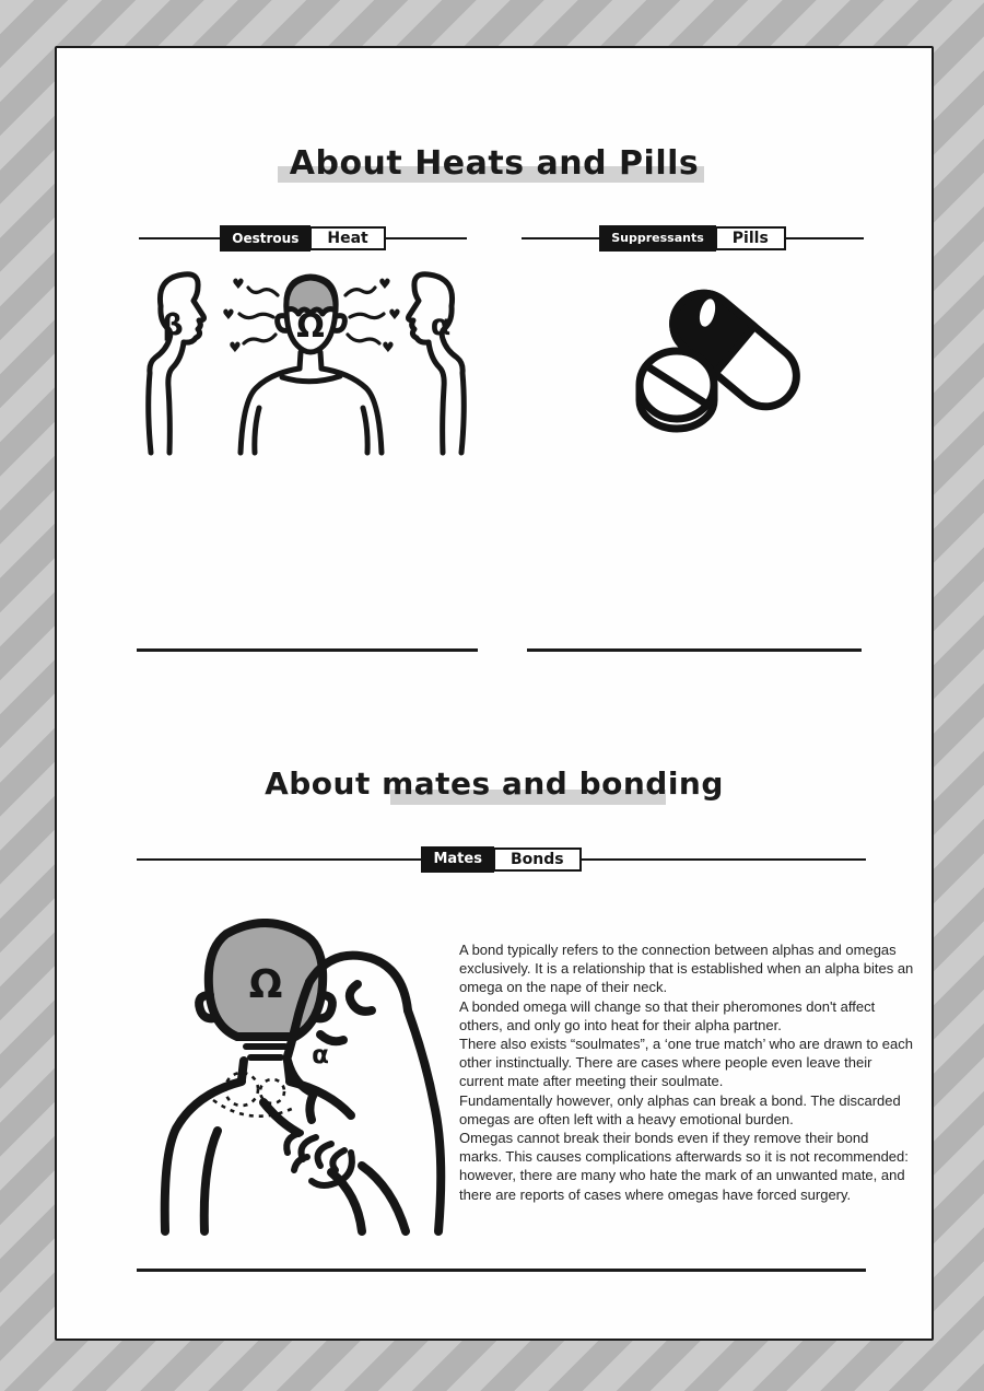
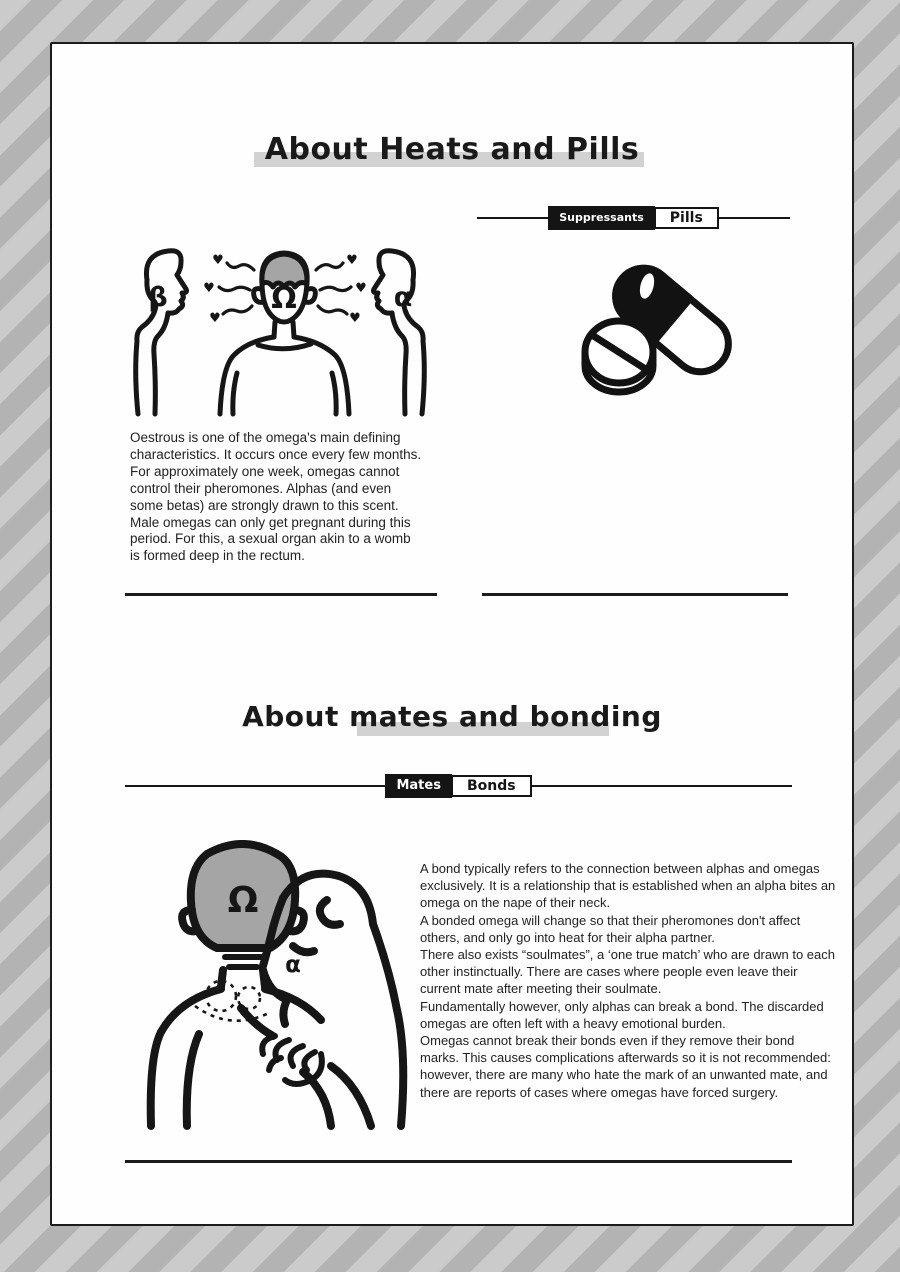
  About Heats and Pills
- Oestrous
- Heat
  Suppressants
  Pills
  β
  Ω
  ♥
  ♥
  ♥
  ♥
  ♥
  ♥
  α
+ Oestrous is one of the omega's main defining
+ characteristics. It occurs once every few months.
+ For approximately one week, omegas cannot
+ control their pheromones. Alphas (and even
+ some betas) are strongly drawn to this scent.
+ Male omegas can only get pregnant during this
+ period. For this, a sexual organ akin to a womb
+ is formed deep in the rectum.
  About mates and bonding
  Mates
  Bonds
  Ω
  α
  A bond typically refers to the connection between alphas and omegas exclusively. It is a relationship that is established when an alpha bites an omega on the nape of their neck.
  A bonded omega will change so that their pheromones don't affect others, and only go into heat for their alpha partner.
  There also exists “soulmates”, a ‘one true match’ who are drawn to each other instinctually. There are cases where people even leave their current mate after meeting their soulmate.
  Fundamentally however, only alphas can break a bond. The discarded omegas are often left with a heavy emotional burden.
  Omegas cannot break their bonds even if they remove their bond marks. This causes complications afterwards so it is not recommended: however, there are many who hate the mark of an unwanted mate, and there are reports of cases where omegas have forced surgery.
